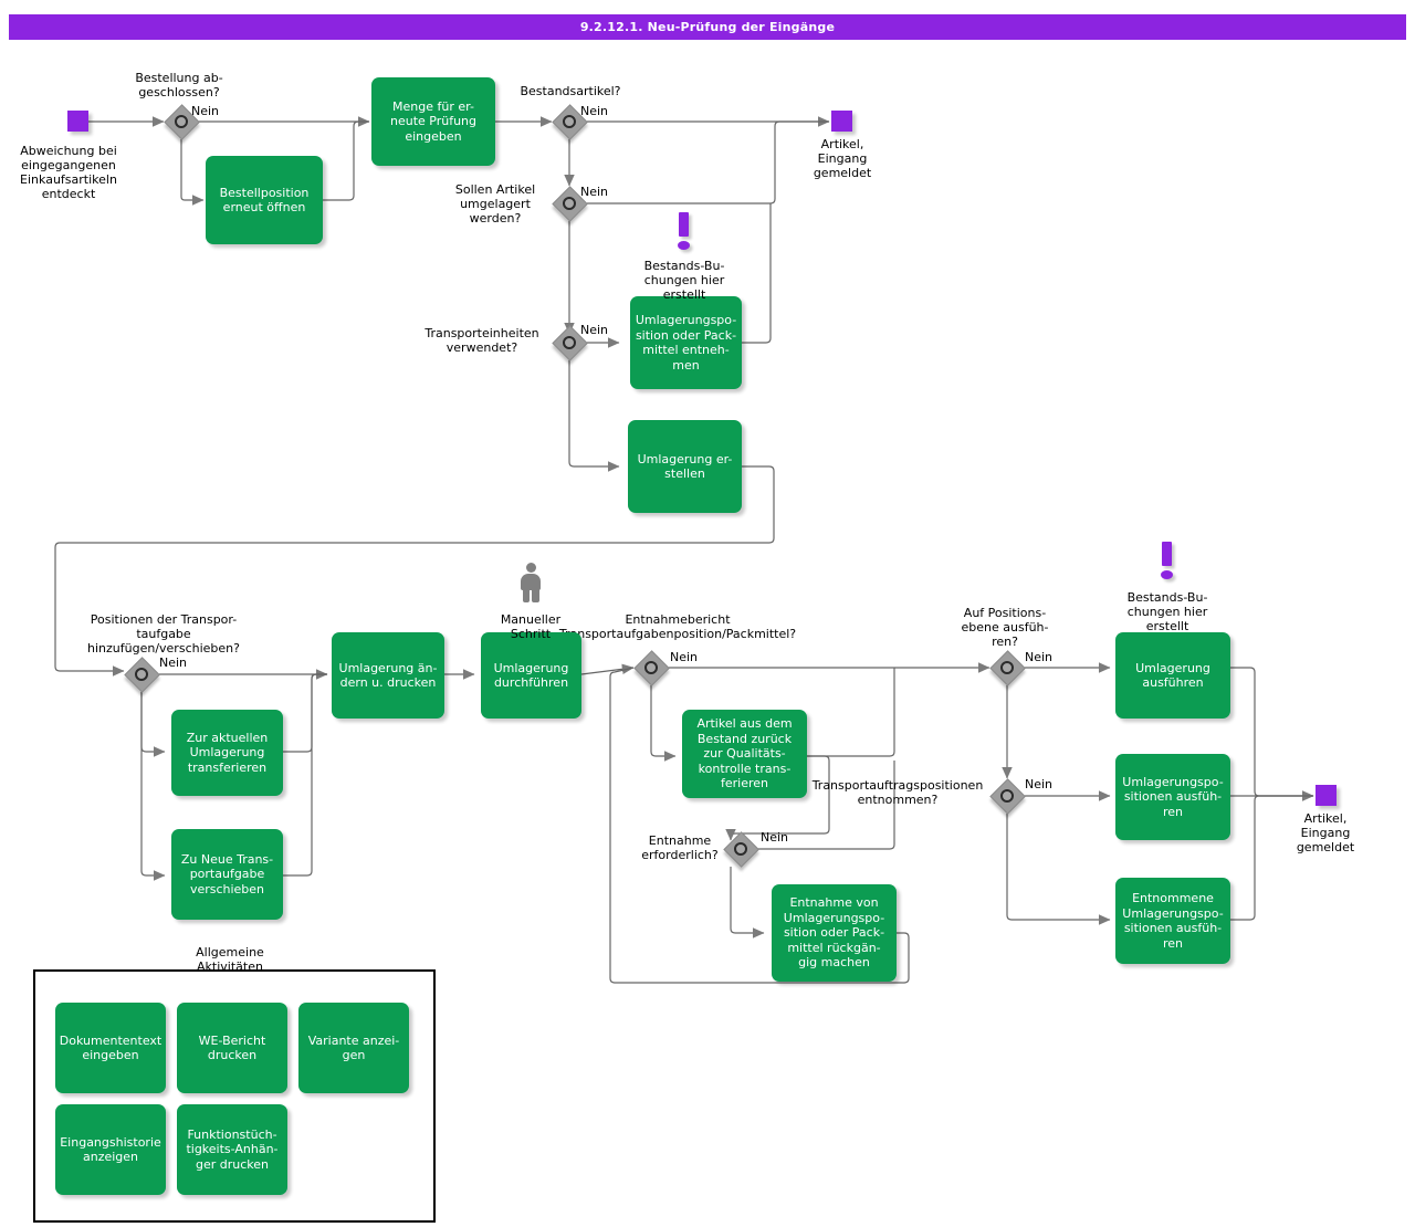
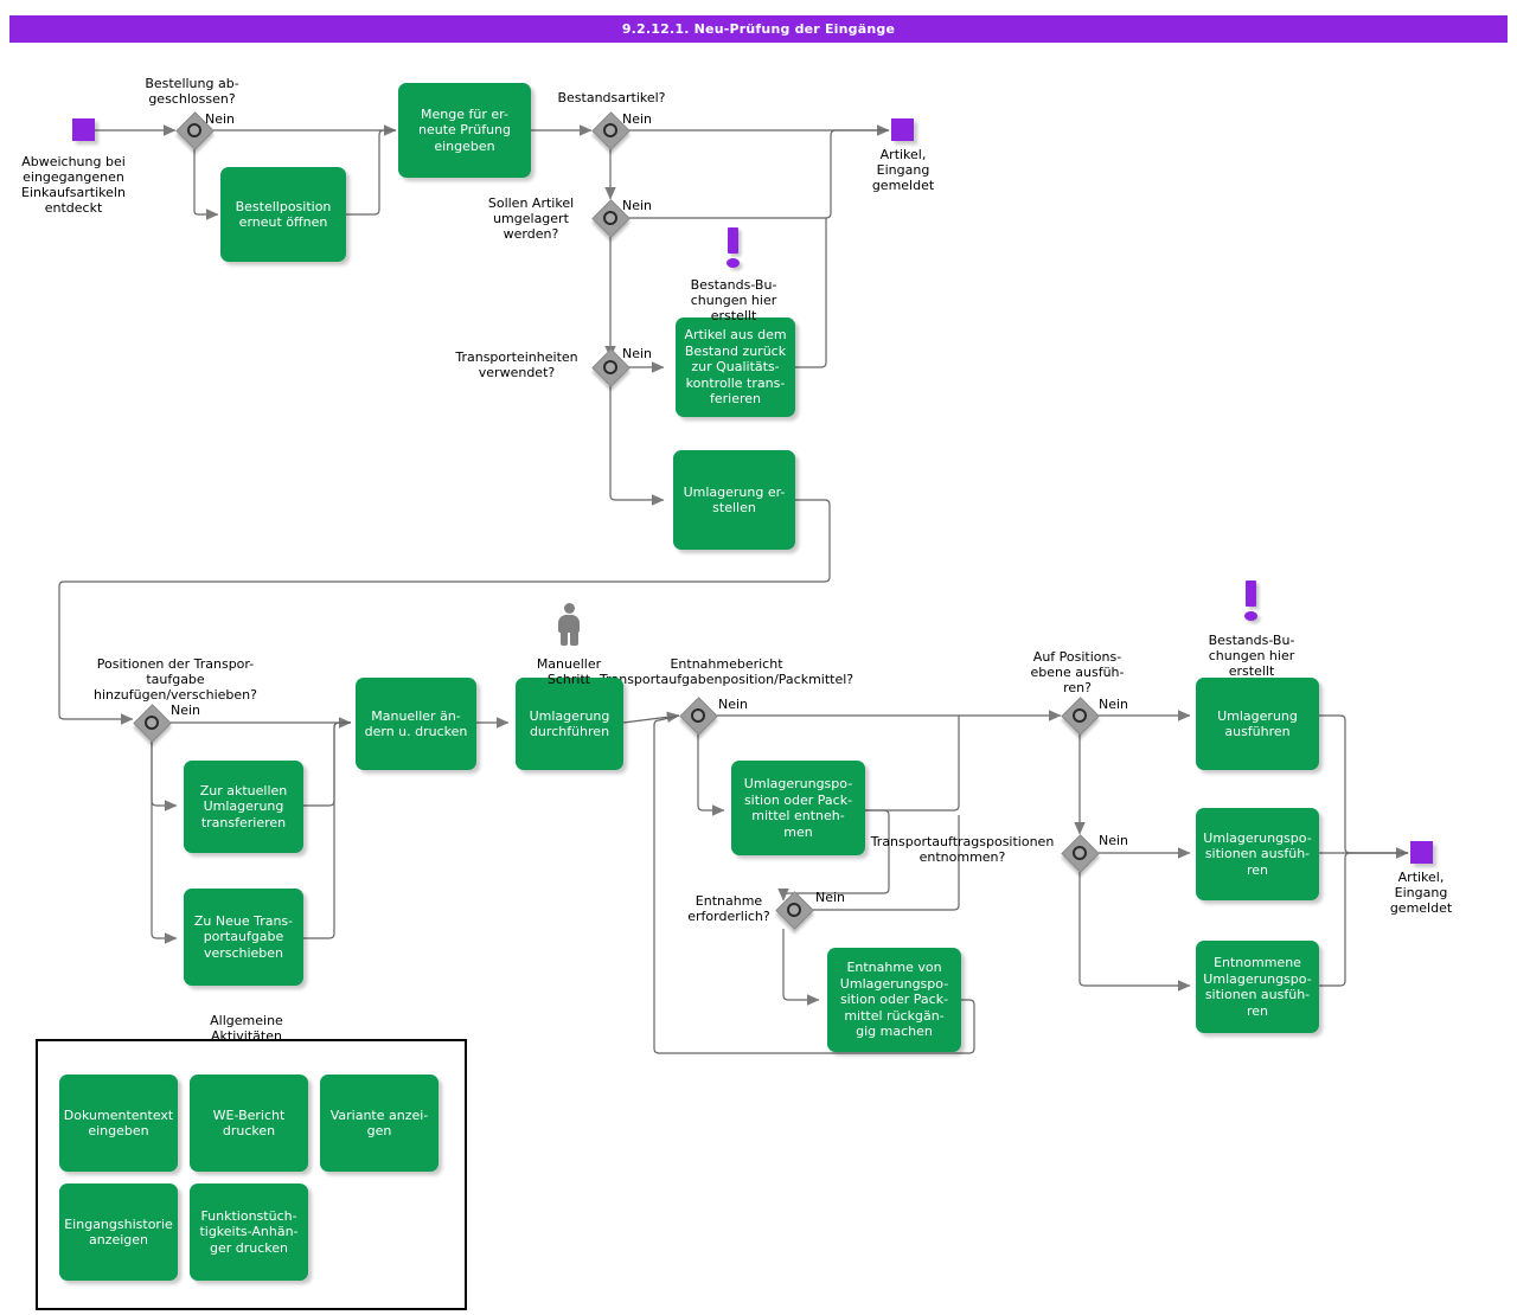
  9.2.12.1. Neu-Prüfung der Eingänge
  Abweichung bei
  eingegangenen
  Einkaufsartikeln
  entdeckt
  Artikel,
  Eingang
  gemeldet
  Artikel,
  Eingang
  gemeldet
  Bestellung ab-
  geschlossen?
  Nein
  Bestandsartikel?
  Nein
  Sollen Artikel
  umgelagert
  werden?
  Nein
  Transporteinheiten
  verwendet?
  Nein
  Positionen der Transpor-
  taufgabe
  hinzufügen/verschieben?
  Nein
  Entnahmebericht
  nsportaufgabenposition/Packmittel?
  Nein
  Entnahme
  erforderlich?
  Nein
  Transportauftragspositionen
  entnommen?
  Nein
  Auf Positions-
  ebene ausfüh-
  ren?
  Nein
  Menge für er- neute Prüfung eingeben
  Bestellposition erneut öffnen
- Umlagerungspo- sition oder Pack- mittel entneh- men
+ Artikel aus dem Bestand zurück zur Qualitäts- kontrolle trans- ferieren
  Umlagerung er- stellen
  Zur aktuellen Umlagerung transferieren
  Zu Neue Trans- portaufgabe verschieben
- Umlagerung än- dern u. drucken
+ Manueller än- dern u. drucken
  Umlagerung durchführen
- Artikel aus dem Bestand zurück zur Qualitäts- kontrolle trans- ferieren
+ Umlagerungspo- sition oder Pack- mittel entneh- men
  Entnahme von Umlagerungspo- sition oder Pack- mittel rückgän- gig machen
  Umlagerung ausführen
  Umlagerungspo- sitionen ausfüh- ren
  Entnommene Umlagerungspo- sitionen ausfüh- ren
  Bestands-Bu-
  chungen hier
  erstellt
  Bestands-Bu-
  chungen hier
  erstellt
  Manueller
  Schritt
  Allgemeine
  Aktivitäten
  Dokumententext eingeben
  WE-Bericht drucken
  Variante anzei- gen
  Eingangshistorie anzeigen
  Funktionstüch- tigkeits-Anhän- ger drucken
